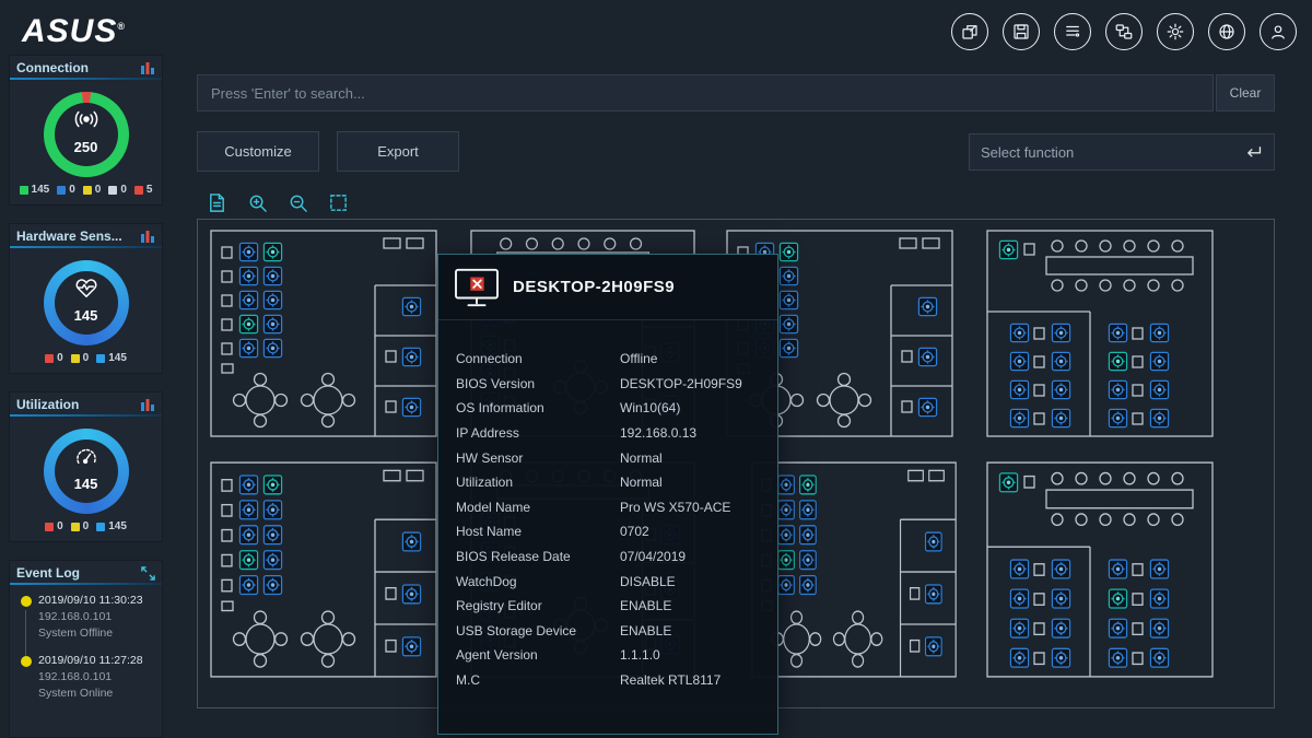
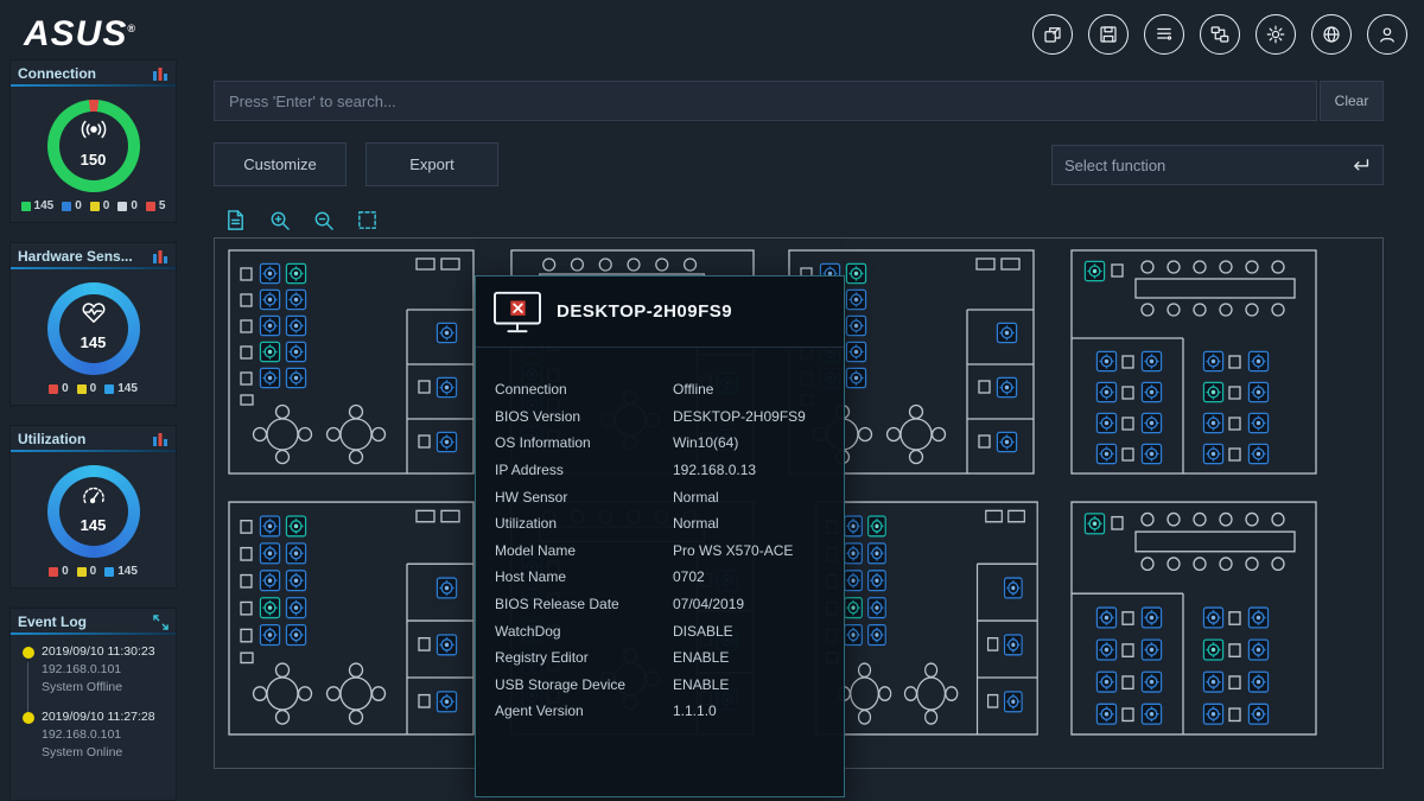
  ASUS®
  Connection
- 250
+ 150
  145
  0
  0
  0
  5
  Hardware Sens...
  145
  0
  0
  145
  Utilization
  145
  0
  0
  145
  Event Log
  2019/09/10 11:30:23
  192.168.0.101
  System Offline
  2019/09/10 11:27:28
  192.168.0.101
  System Online
  Press 'Enter' to search...
  Clear
  Customize
  Export
  Select function
  DESKTOP-2H09FS9
  Connection
  Offline
  BIOS Version
  DESKTOP-2H09FS9
  OS Information
  Win10(64)
  IP Address
  192.168.0.13
  HW Sensor
  Normal
  Utilization
  Normal
  Model Name
  Pro WS X570-ACE
  Host Name
  0702
  BIOS Release Date
  07/04/2019
  WatchDog
  DISABLE
  Registry Editor
  ENABLE
  USB Storage Device
  ENABLE
  Agent Version
  1.1.1.0
- M.C
- Realtek RTL8117
